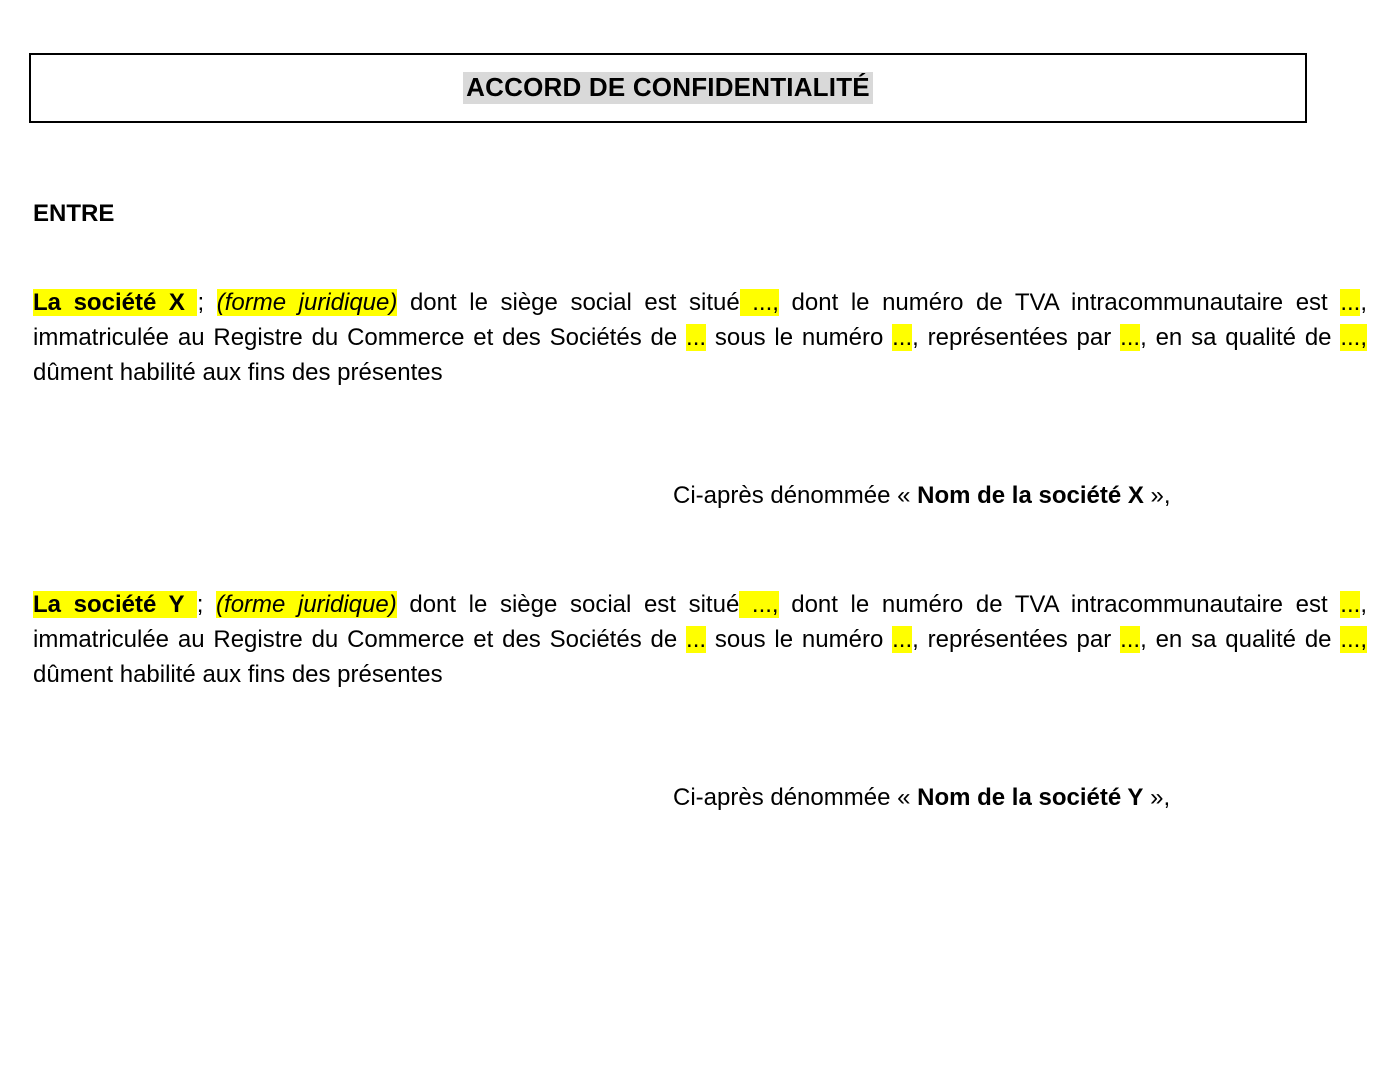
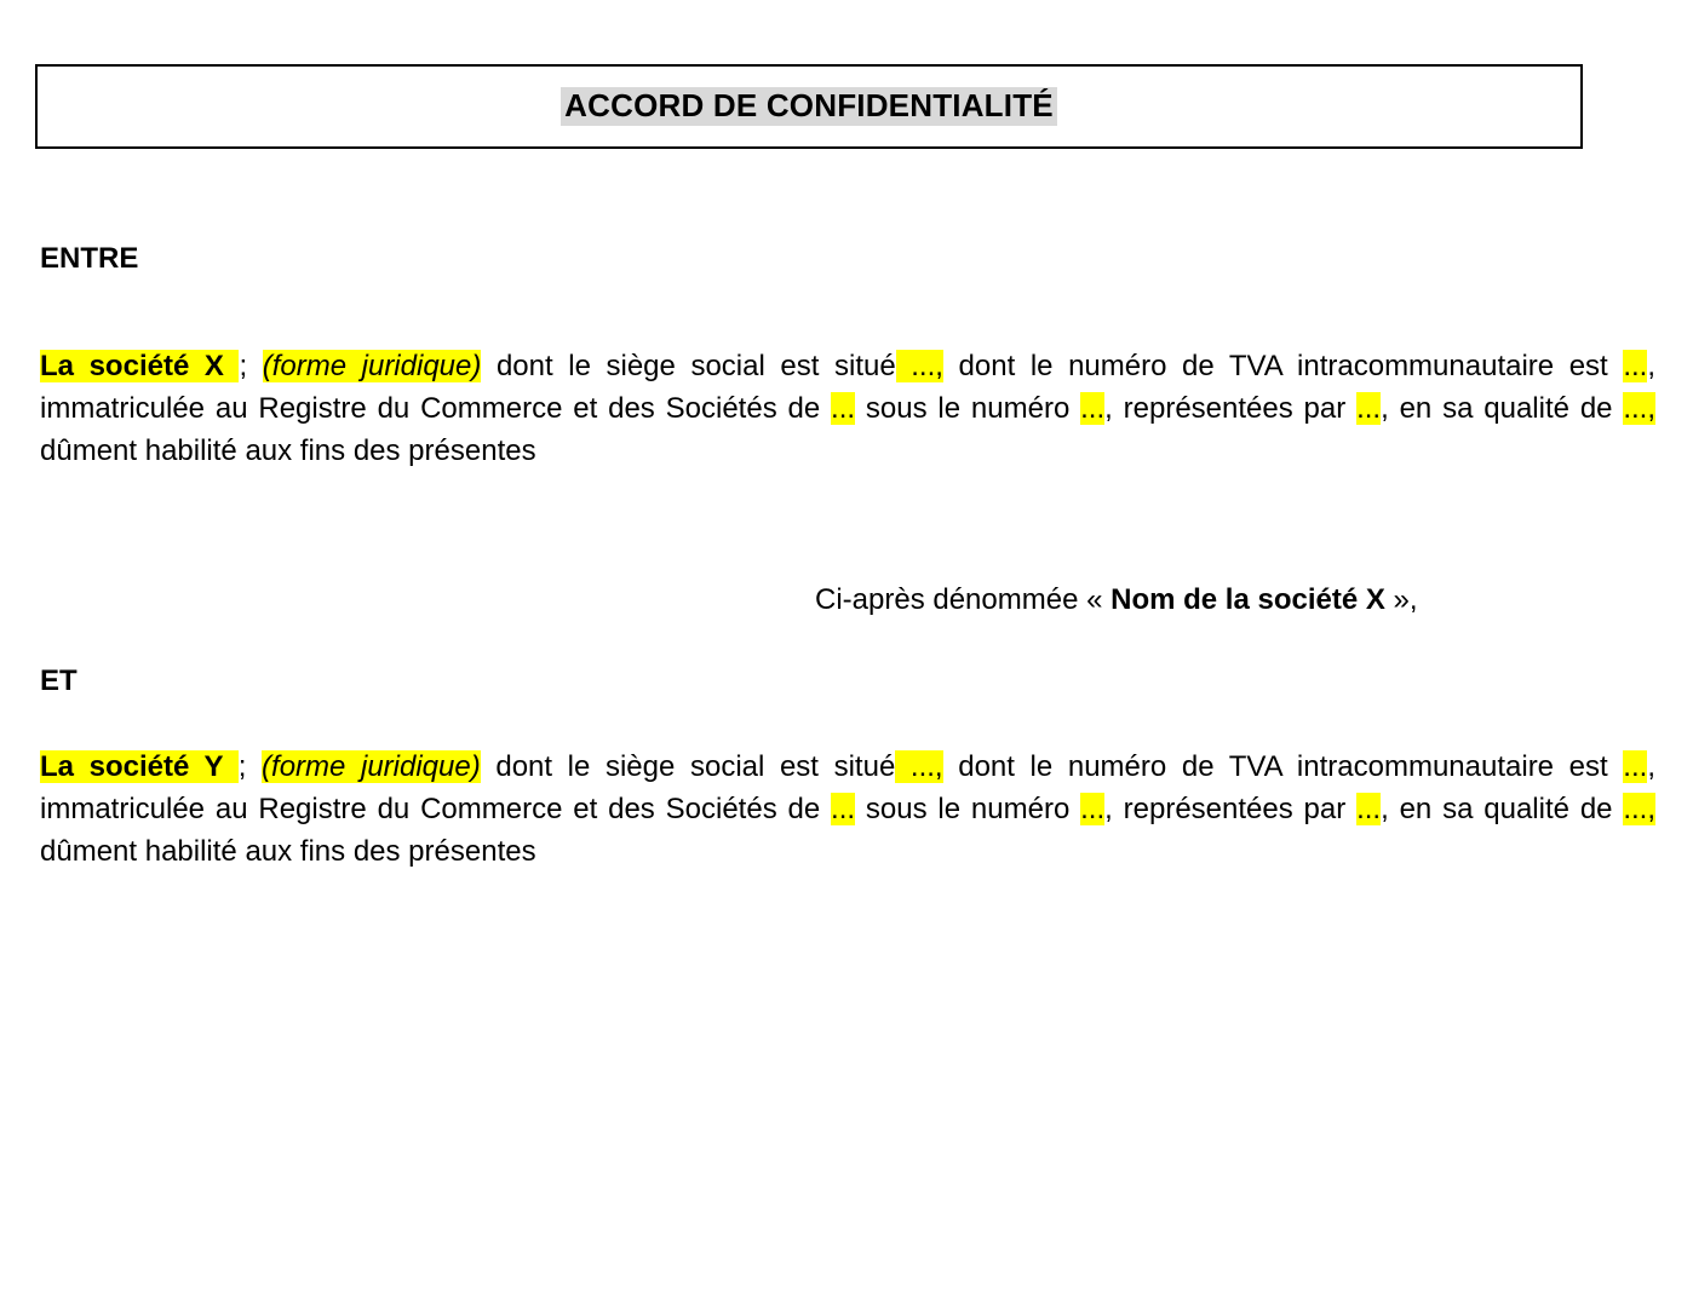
  ACCORD DE CONFIDENTIALITÉ
  ENTRE
  La société X ; (forme juridique) dont le siège social est situé ..., dont le numéro de TVA intracommunautaire est ..., immatriculée au Registre du Commerce et des Sociétés de ... sous le numéro ..., représentées par ..., en sa qualité de ..., dûment habilité aux fins des présentes
  Ci-après dénommée « Nom de la société X »,
+ ET
  La société Y ; (forme juridique) dont le siège social est situé ..., dont le numéro de TVA intracommunautaire est ..., immatriculée au Registre du Commerce et des Sociétés de ... sous le numéro ..., représentées par ..., en sa qualité de ..., dûment habilité aux fins des présentes
- Ci-après dénommée « Nom de la société Y »,
